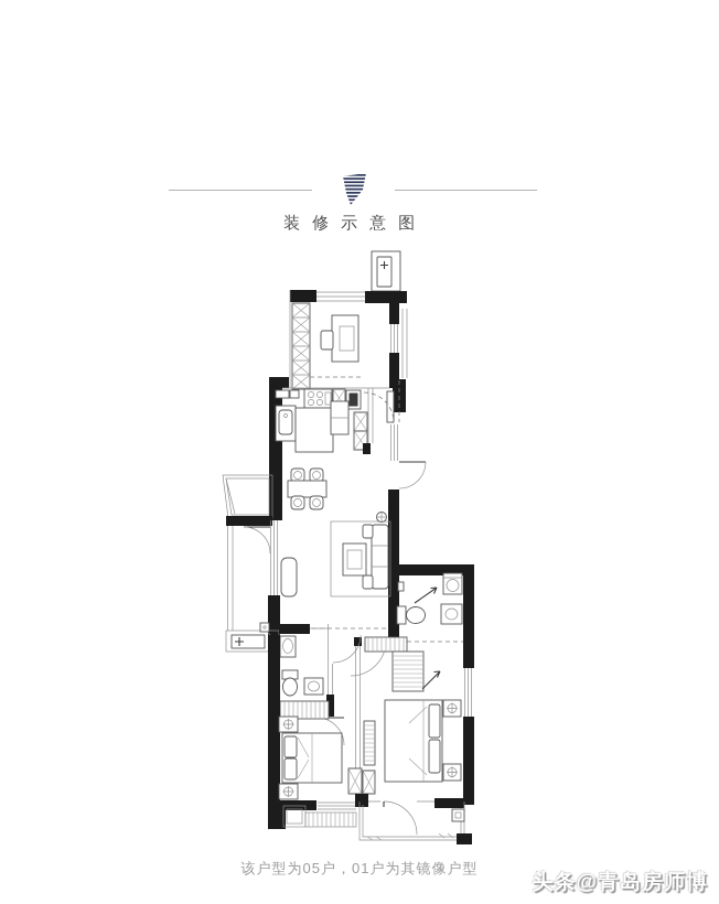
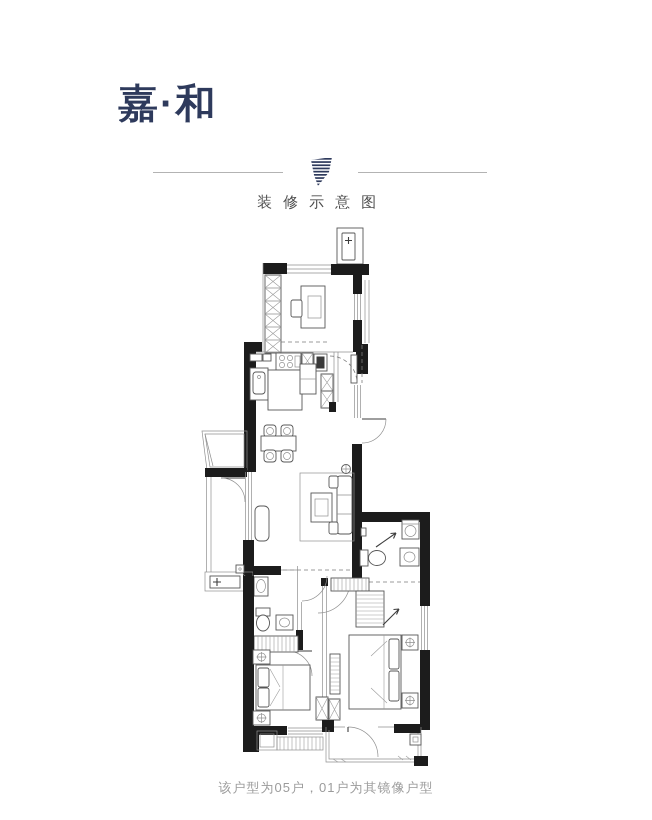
+ 嘉·和
  装修示意图
  该户型为05户，01户为其镜像户型
- 头条@青岛房师博
